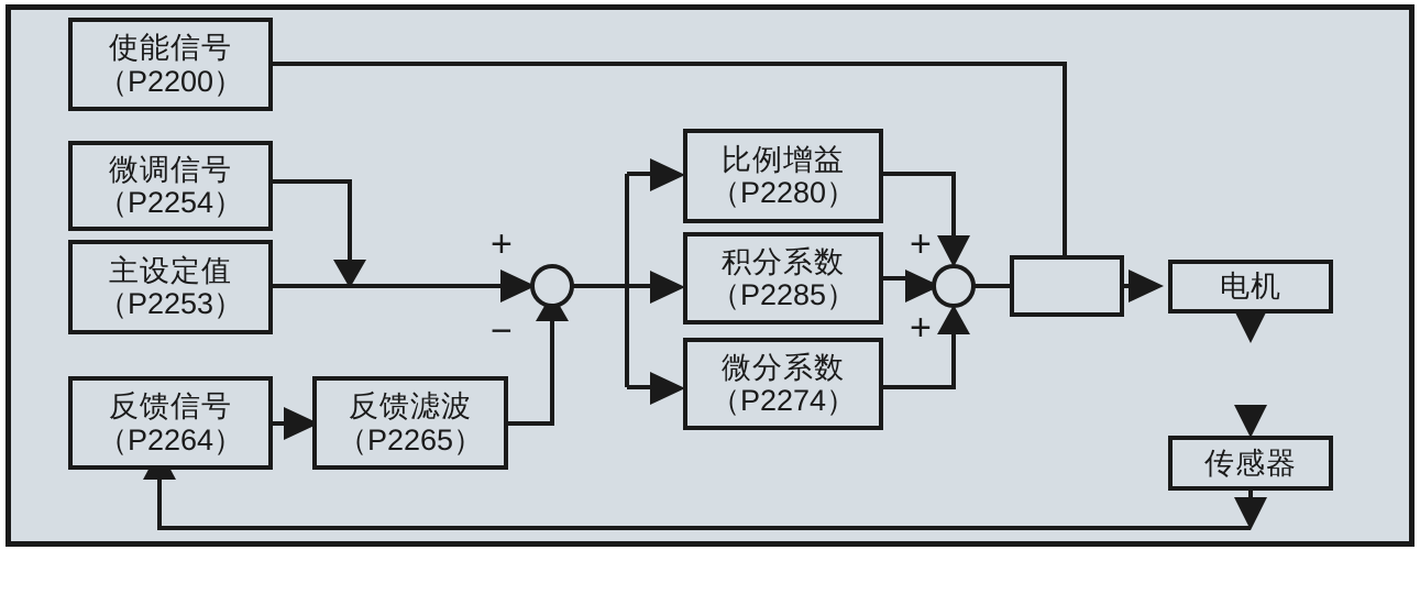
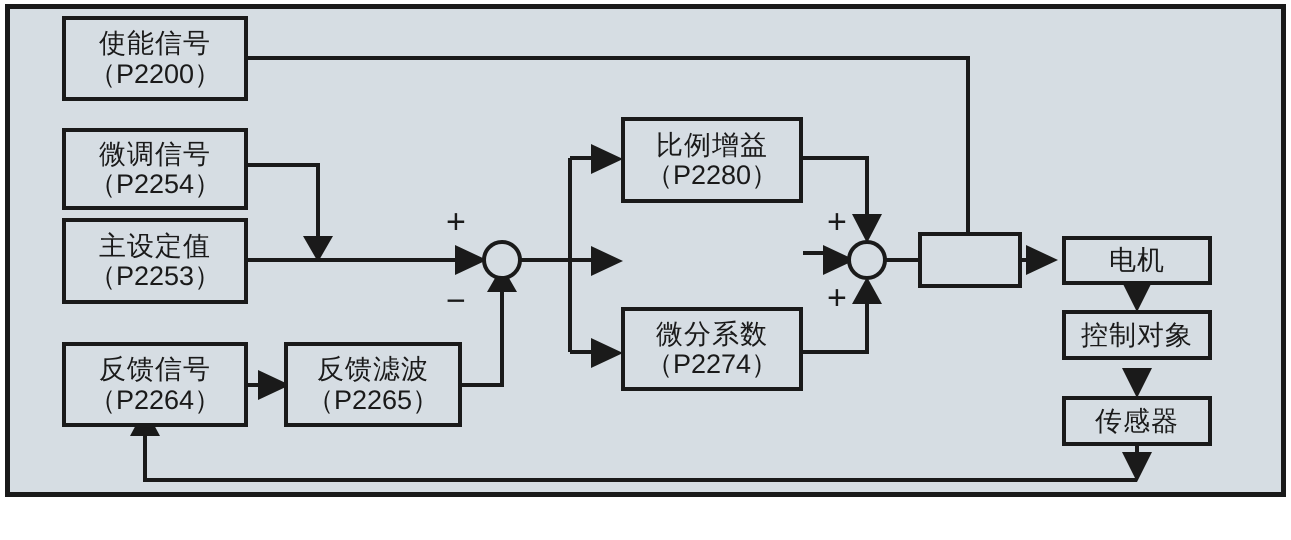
  使能信号
  （P2200）
  微调信号
  （P2254）
  主设定值
  （P2253）
  反馈信号
  （P2264）
  反馈滤波
  （P2265）
  比例增益
  （P2280）
- 积分系数
- （P2285）
  微分系数
  （P2274）
  电机
+ 控制对象
  传感器
  +
  −
  +
  +
